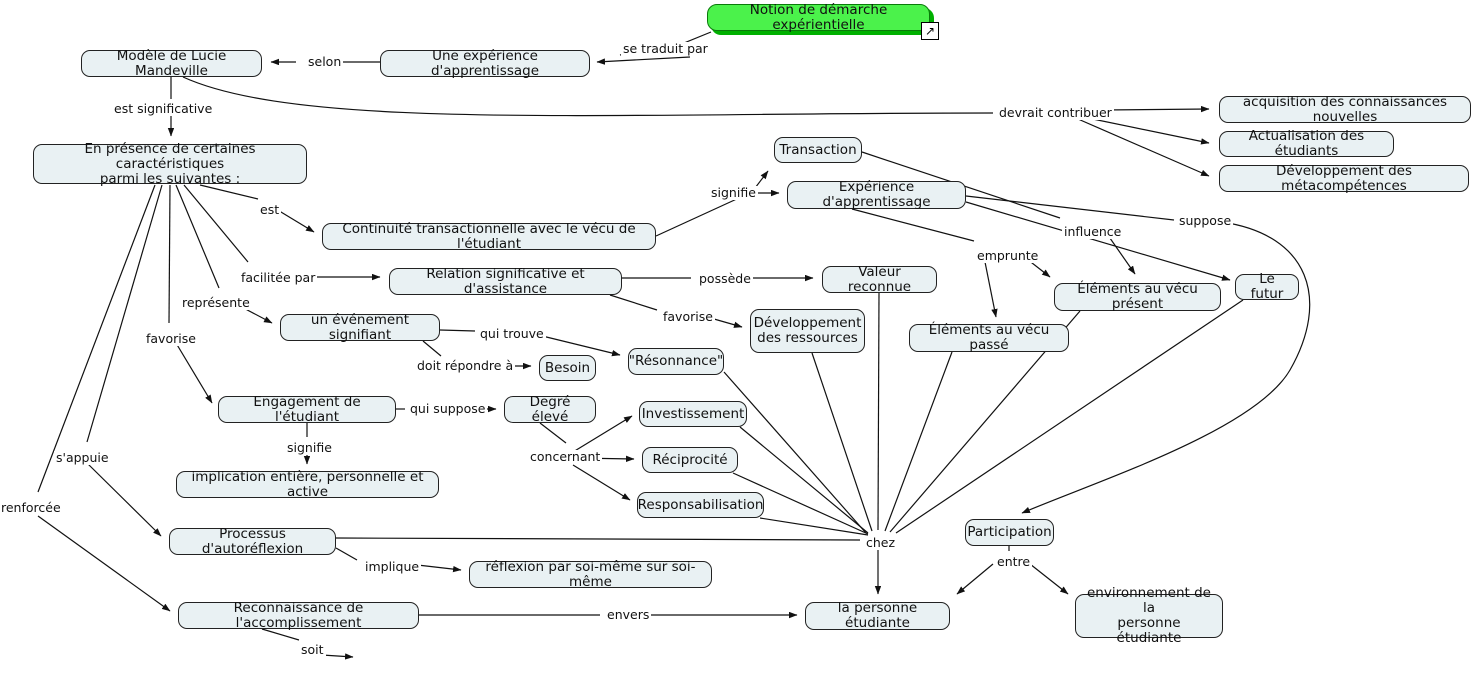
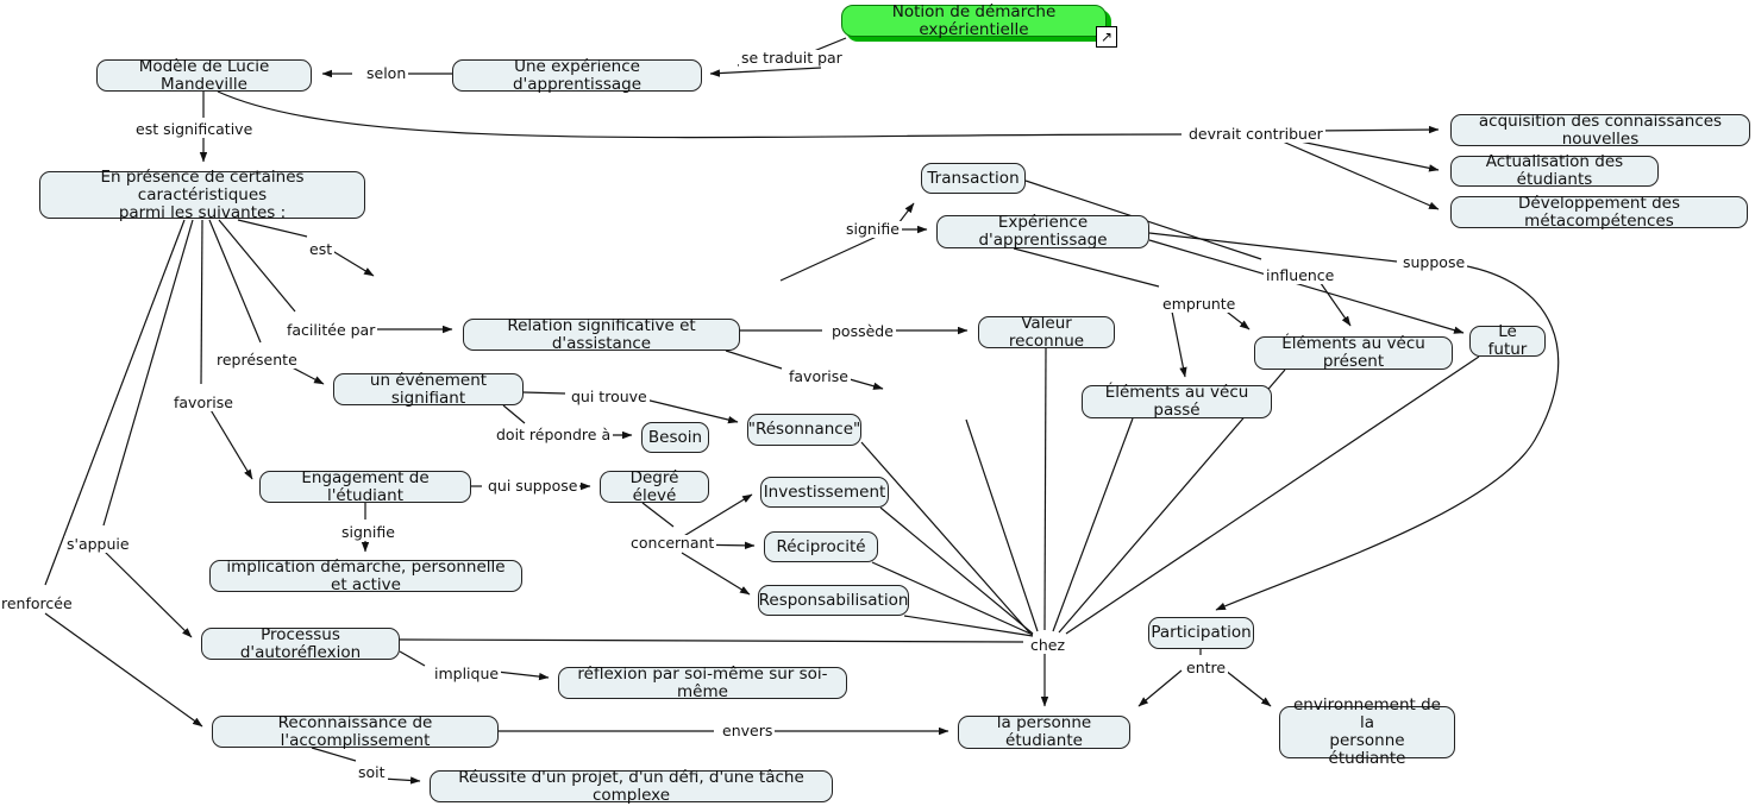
  Notion de démarche expérientielle
  ↗
  Modèle de Lucie Mandeville
  Une expérience d'apprentissage
  En présence de certaines caractéristiques
  parmi les suivantes :
  acquisition des connaissances nouvelles
  Actualisation des étudiants
  Développement des métacompétences
- Continuité transactionnelle avec le vécu de l'étudiant
  Transaction
  Expérience d'apprentissage
  Relation significative et d'assistance
  Valeur reconnue
  Éléments au vécu présent
  Le futur
  un événement signifiant
- Développement
- des ressources
  Éléments au vécu passé
  Besoin
  "Résonnance"
  Engagement de l'étudiant
  Degré élevé
  Investissement
  Réciprocité
  Responsabilisation
- implication entière, personnelle et active
+ implication démarche, personnelle et active
  Processus d'autoréflexion
  réflexion par soi-même sur soi-même
  Participation
  Reconnaissance de l'accomplissement
  la personne étudiante
  environnement de la
  personne étudiante
+ Réussite d'un projet, d'un défi, d'une tâche complexe
  se traduit par
  selon
  est significative
  devrait contribuer
  est
  signifie
  suppose
  influence
  facilitée par
  possède
  emprunte
  représente
  favorise
  qui trouve
  favorise
  doit répondre à
  qui suppose
  signifie
  s'appuie
  concernant
  renforcée
  chez
  entre
  implique
  envers
  soit
